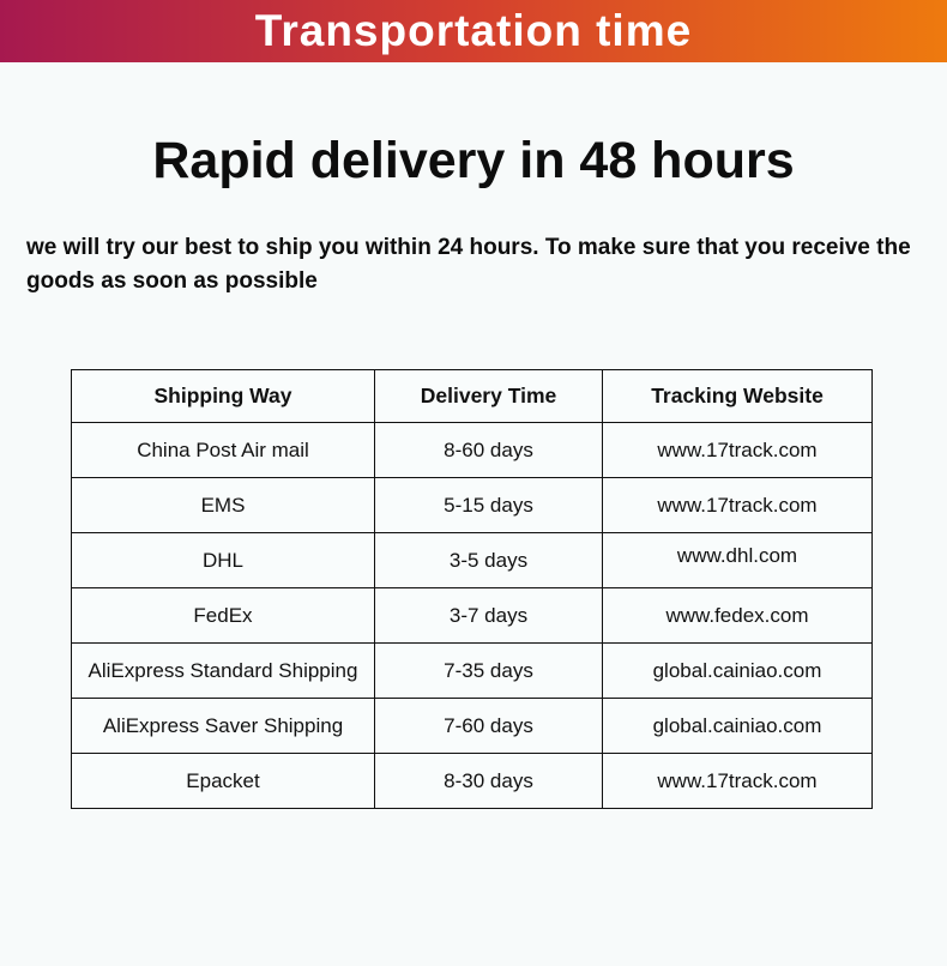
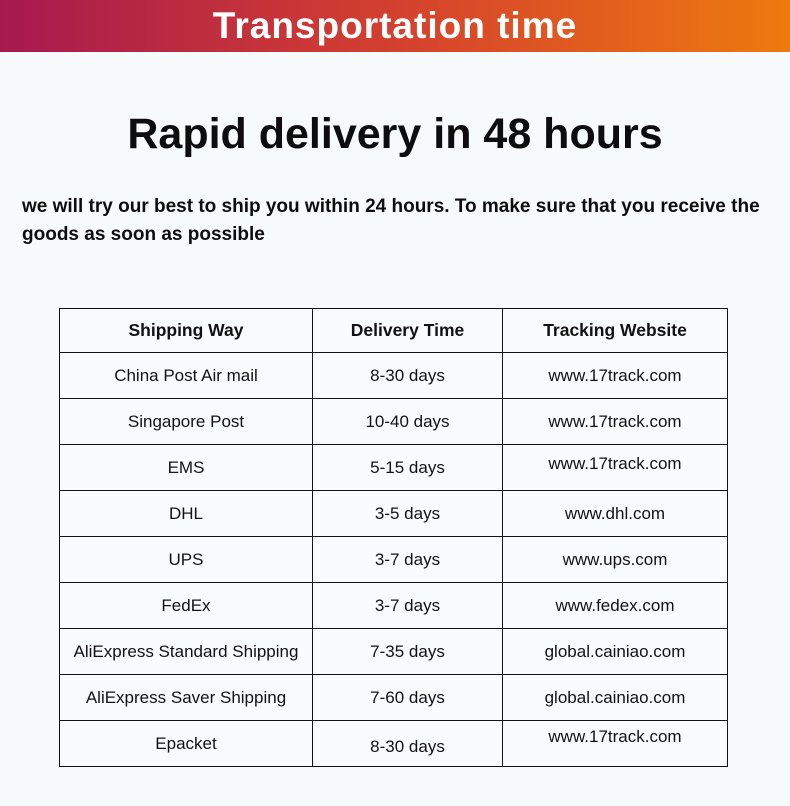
  Transportation time
  Rapid delivery in 48 hours
  we will try our best to ship you within 24 hours. To make sure that you receive the goods as soon as possible
  Shipping Way	Delivery Time	Tracking Website
- China Post Air mail	8-60 days	www.17track.com
+ China Post Air mail	8-30 days	www.17track.com
+ Singapore Post	10-40 days	www.17track.com
  EMS	5-15 days	www.17track.com
  DHL	3-5 days	www.dhl.com
+ UPS	3-7 days	www.ups.com
  FedEx	3-7 days	www.fedex.com
  AliExpress Standard Shipping	7-35 days	global.cainiao.com
  AliExpress Saver Shipping	7-60 days	global.cainiao.com
  Epacket	8-30 days	www.17track.com
